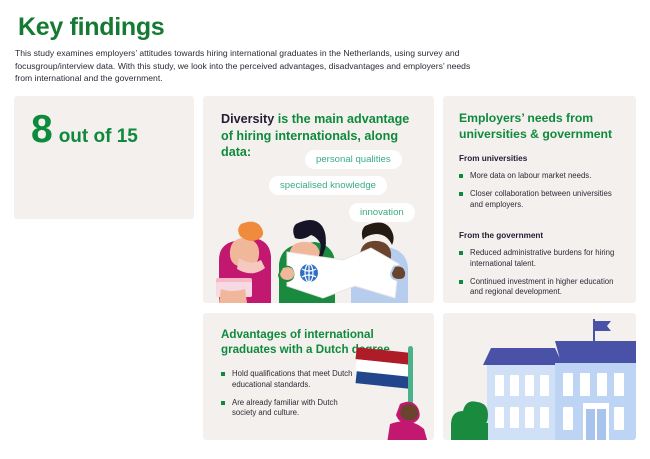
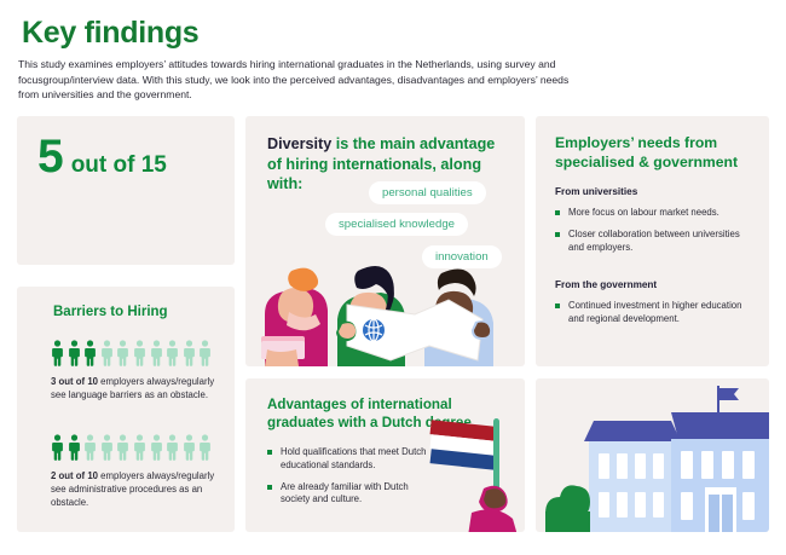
  Key findings
- This study examines employers’ attitudes towards hiring international graduates in the Netherlands, using survey and focusgroup/interview data. With this study, we look into the perceived advantages, disadvantages and employers’ needs from international and the government.
+ This study examines employers’ attitudes towards hiring international graduates in the Netherlands, using survey and focusgroup/interview data. With this study, we look into the perceived advantages, disadvantages and employers’ needs from universities and the government.
- 8
+ 5
  out of 15
+ Barriers to Hiring
+ 3 out of 10 employers always/regularly see language barriers as an obstacle.
+ 2 out of 10 employers always/regularly see administrative procedures as an obstacle.
- Diversity is the main advantage of hiring internationals, along data:
+ Diversity is the main advantage of hiring internationals, along with:
  personal qualities
  specialised knowledge
  innovation
  Advantages of international graduates with a Dutch dee
  Hold qualifications that meet Dutch educational standards.
  Are already familiar with Dutch society and culture.
- Employers’ needs from universities & government
+ Employers’ needs from specialised & government
  From universities
- More data on labour market needs.
+ More focus on labour market needs.
  Closer collaboration between universities and employers.
  From the government
- Reduced administrative burdens for hiring international talent.
  Continued investment in higher education and regional development.
